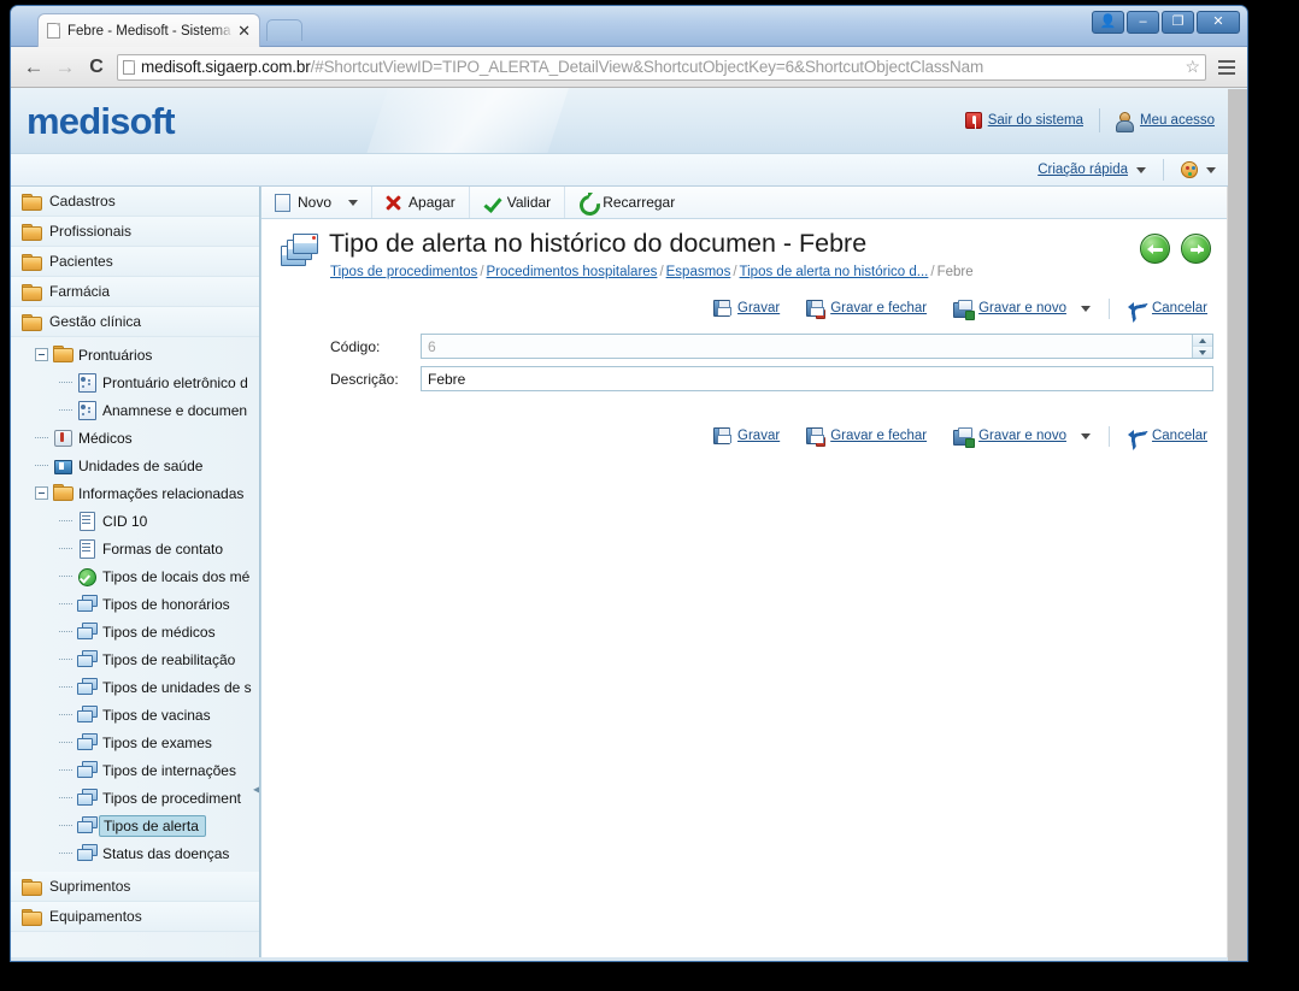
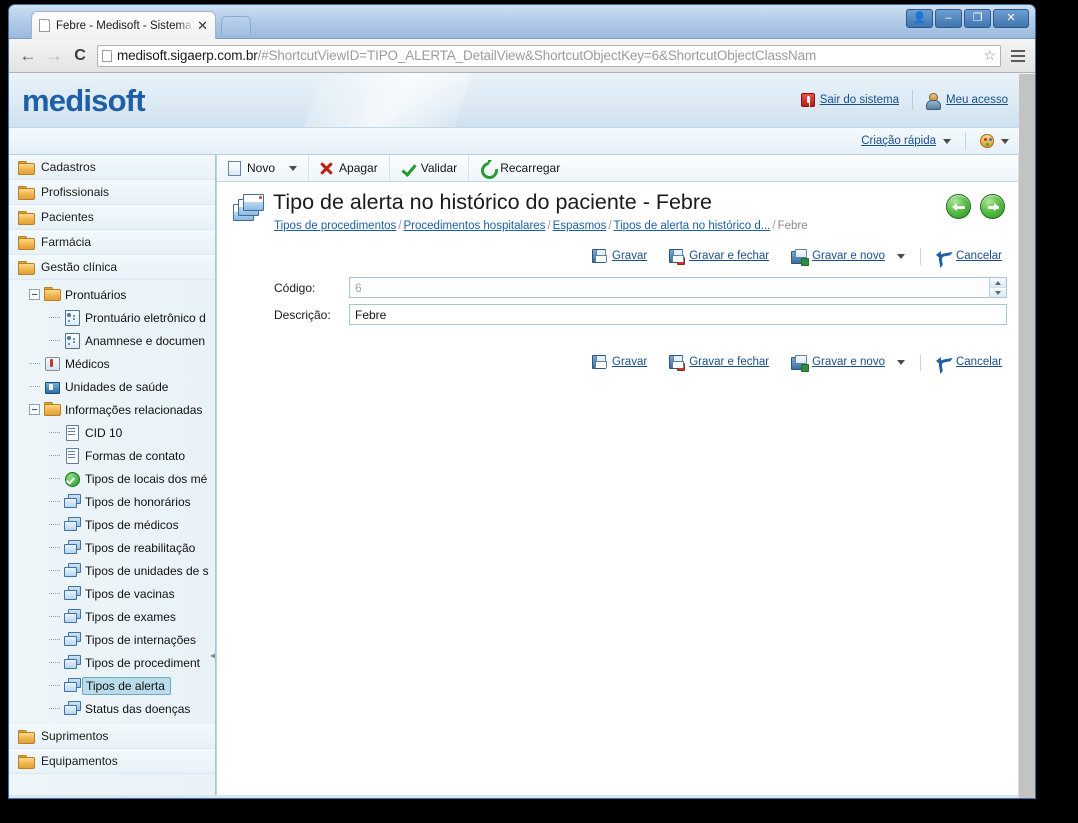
  Febre - Medisoft - Sistema
  ✕
  👤
  –
  ❐
  ✕
  ←
  →
  C
  medisoft.sigaerp.com.br/#ShortcutViewID=TIPO_ALERTA_DetailView&ShortcutObjectKey=6&ShortcutObjectClassNam
  ☆
  medisoft
  Sair do sistema
  Meu acesso
  Criação rápida
  Cadastros
  Profissionais
  Pacientes
  Farmácia
  Gestão clínica
  Prontuários
  Prontuário eletrônico d
  Anamnese e documen
  Médicos
  Unidades de saúde
  Informações relacionadas
  CID 10
  Formas de contato
  Tipos de locais dos mé
  Tipos de honorários
  Tipos de médicos
  Tipos de reabilitação
  Tipos de unidades de s
  Tipos de vacinas
  Tipos de exames
  Tipos de internações
  Tipos de procediment
  Tipos de alerta
  Status das doenças
  Suprimentos
  Equipamentos
  ◀
  Novo
  Apagar
  Validar
  Recarregar
- Tipo de alerta no histórico do documen - Febre
+ Tipo de alerta no histórico do paciente - Febre
  Tipos de procedimentos / Procedimentos hospitalares / Espasmos / Tipos de alerta no histórico d... / Febre
  Gravar
  Gravar e fechar
  Gravar e novo
  Cancelar
  Código:
  6
  Descrição:
  Febre
  Gravar
  Gravar e fechar
  Gravar e novo
  Cancelar
